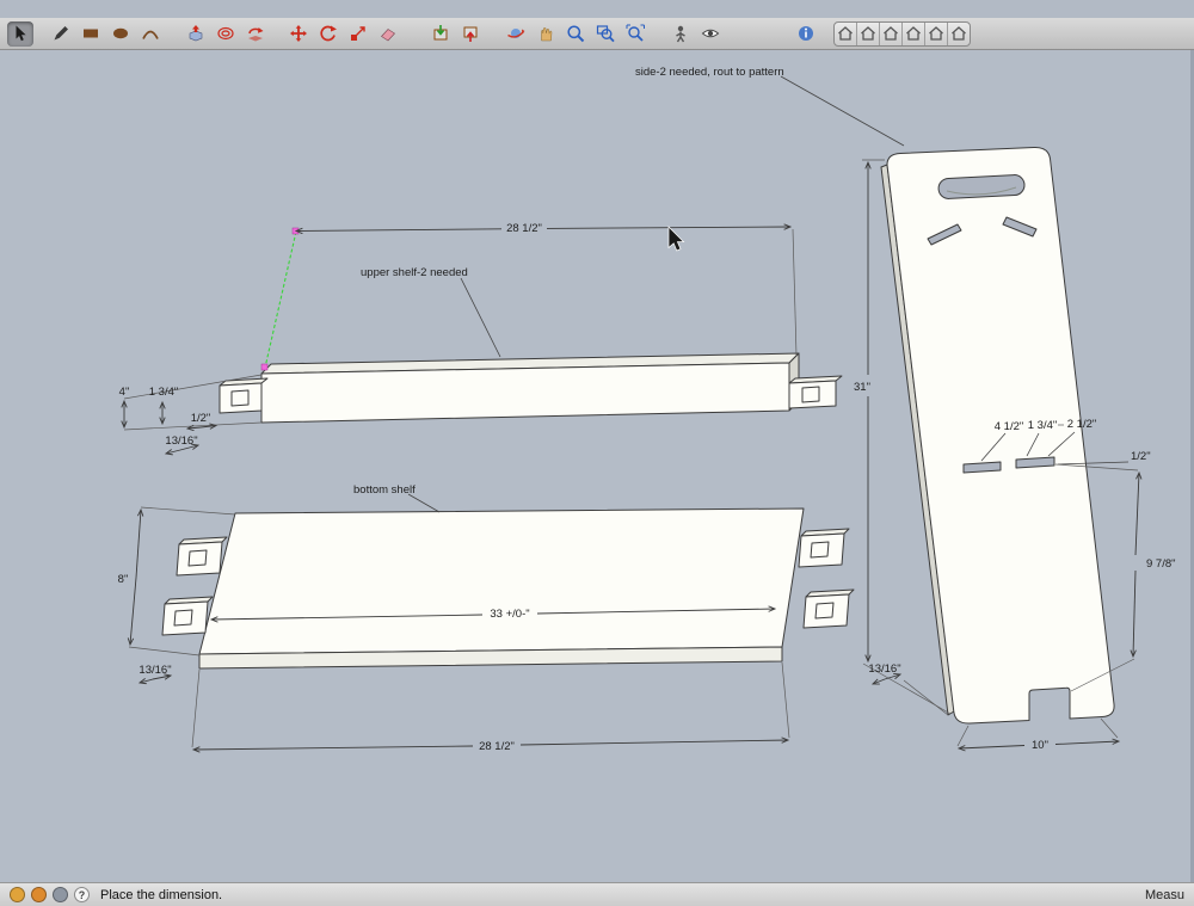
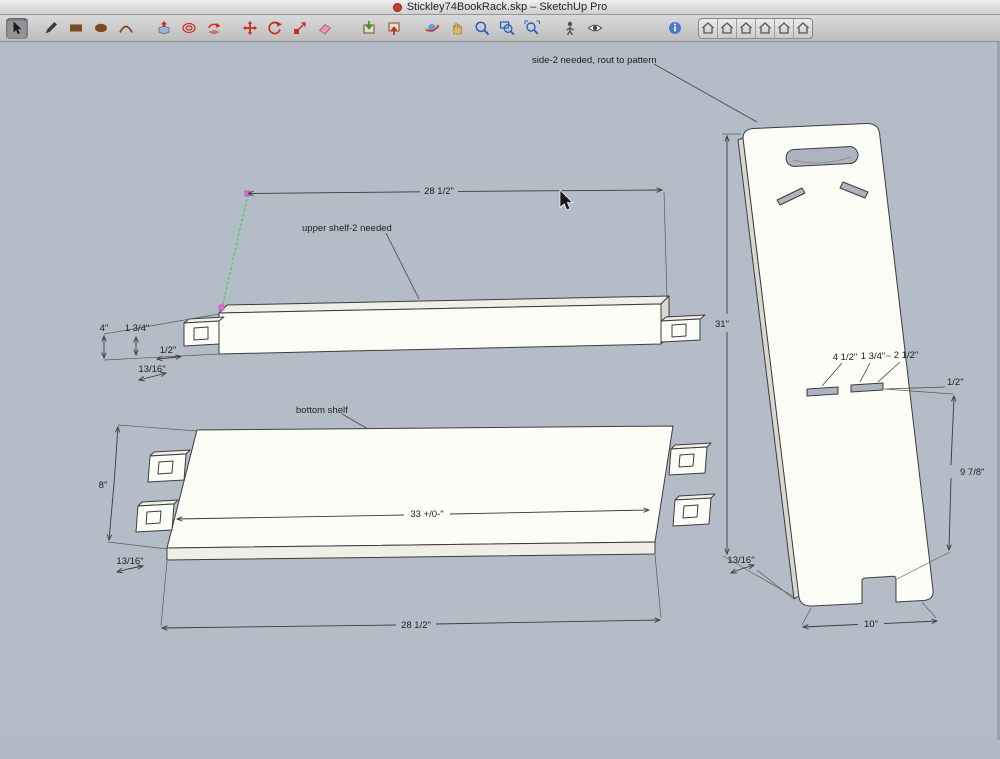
+ Stickley74BookRack.skp – SketchUp Pro
  side-2 needed, rout to pattern
  upper shelf-2 needed
  28 1/2"
  4"
  1 3/4"
  1/2"
  13/16"
  bottom shelf
  8"
  33 +/0-"
  13/16"
  28 1/2"
  31"
  4 1/2"
  1 3/4"
  2 1/2"
  1/2"
  9 7/8"
  13/16"
  10"
- ?
- Place the dimension.
- Measu
